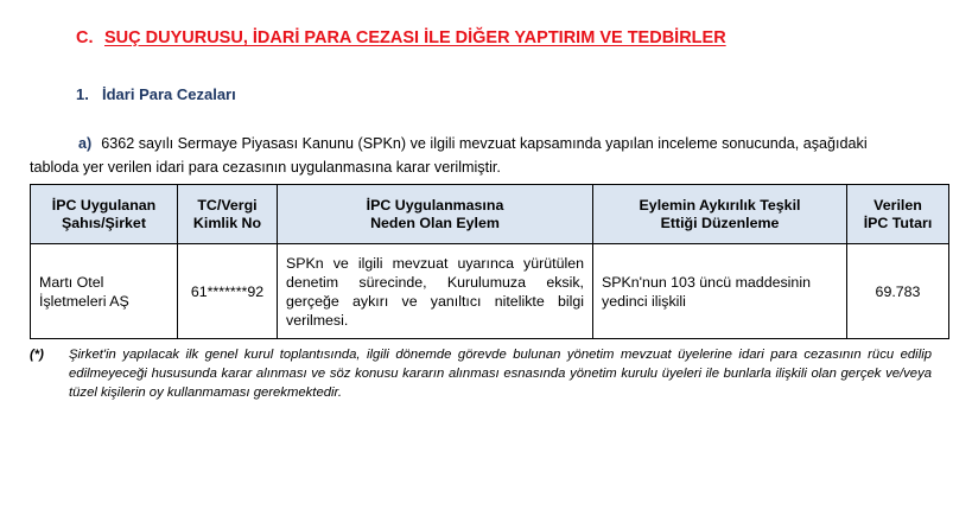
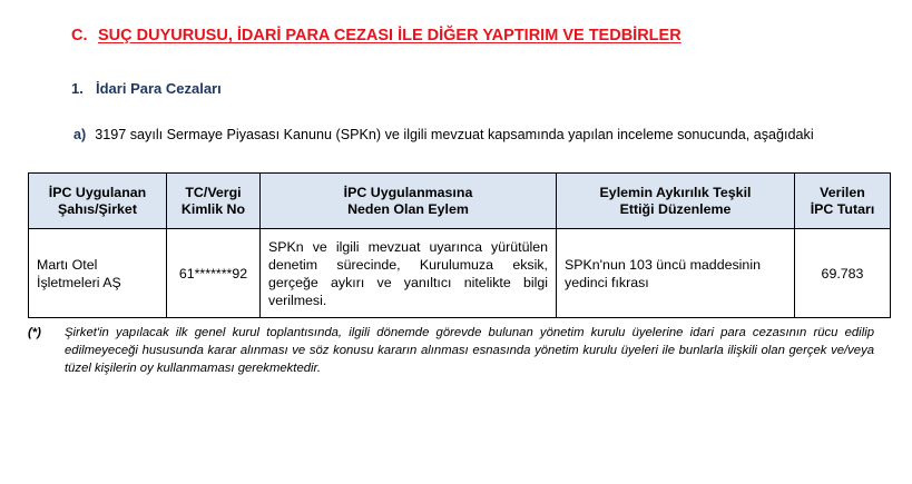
  C. SUÇ DUYURUSU, İDARİ PARA CEZASI İLE DİĞER YAPTIRIM VE TEDBİRLER
  1. İdari Para Cezaları
- a) 6362 sayılı Sermaye Piyasası Kanunu (SPKn) ve ilgili mevzuat kapsamında yapılan inceleme sonucunda, aşağıdaki
+ a) 3197 sayılı Sermaye Piyasası Kanunu (SPKn) ve ilgili mevzuat kapsamında yapılan inceleme sonucunda, aşağıdaki
- tabloda yer verilen idari para cezasının uygulanmasına karar verilmiştir.
  İPC UygulananŞahıs/Şirket	TC/VergiKimlik No	İPC UygulanmasınaNeden Olan Eylem	Eylemin Aykırılık TeşkilEttiği Düzenleme	VerilenİPC Tutarı
- Martı Otelİşletmeleri AŞ	61*******92	SPKn ve ilgili mevzuat uyarınca yürütülen denetim sürecinde, Kurulumuza eksik, gerçeğe aykırı ve yanıltıcı nitelikte bilgi verilmesi.	SPKn'nun 103 üncü maddesinin yedinci ilişkili	69.783
+ Martı Otelİşletmeleri AŞ	61*******92	SPKn ve ilgili mevzuat uyarınca yürütülen denetim sürecinde, Kurulumuza eksik, gerçeğe aykırı ve yanıltıcı nitelikte bilgi verilmesi.	SPKn'nun 103 üncü maddesinin yedinci fıkrası	69.783
  (*)
- Şirket'in yapılacak ilk genel kurul toplantısında, ilgili dönemde görevde bulunan yönetim mevzuat üyelerine idari para cezasının rücu edilip edilmeyeceği hususunda karar alınması ve söz konusu kararın alınması esnasında yönetim kurulu üyeleri ile bunlarla ilişkili olan gerçek ve/veya tüzel kişilerin oy kullanmaması gerekmektedir.
+ Şirket'in yapılacak ilk genel kurul toplantısında, ilgili dönemde görevde bulunan yönetim kurulu üyelerine idari para cezasının rücu edilip edilmeyeceği hususunda karar alınması ve söz konusu kararın alınması esnasında yönetim kurulu üyeleri ile bunlarla ilişkili olan gerçek ve/veya tüzel kişilerin oy kullanmaması gerekmektedir.
